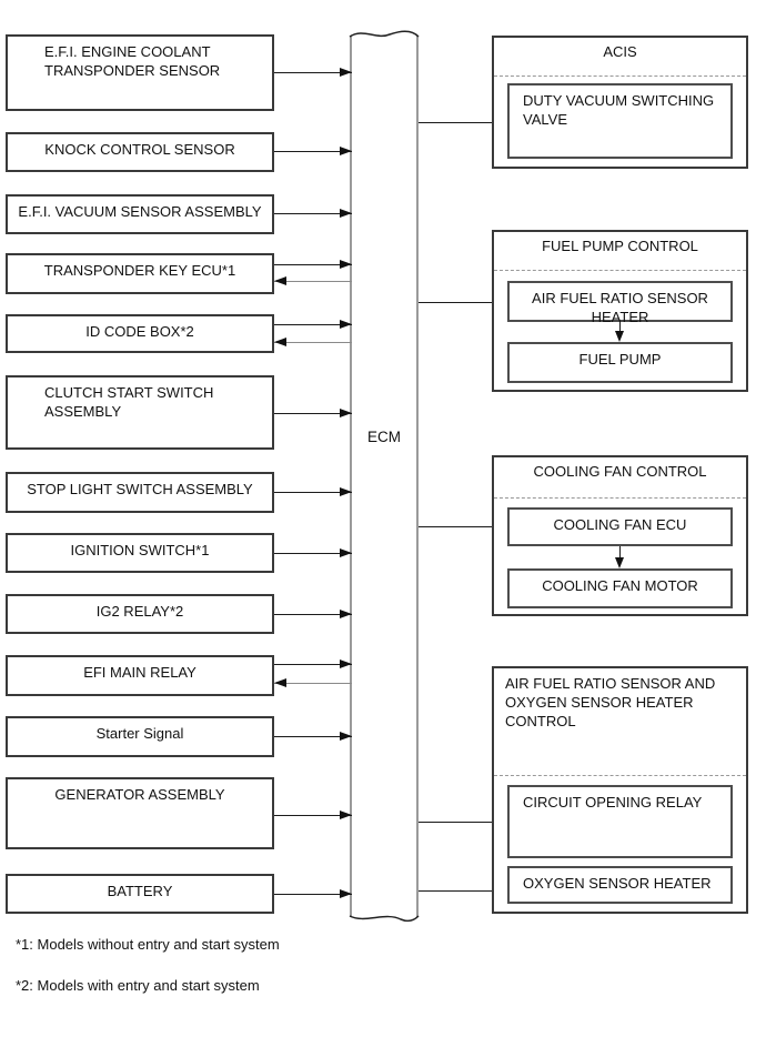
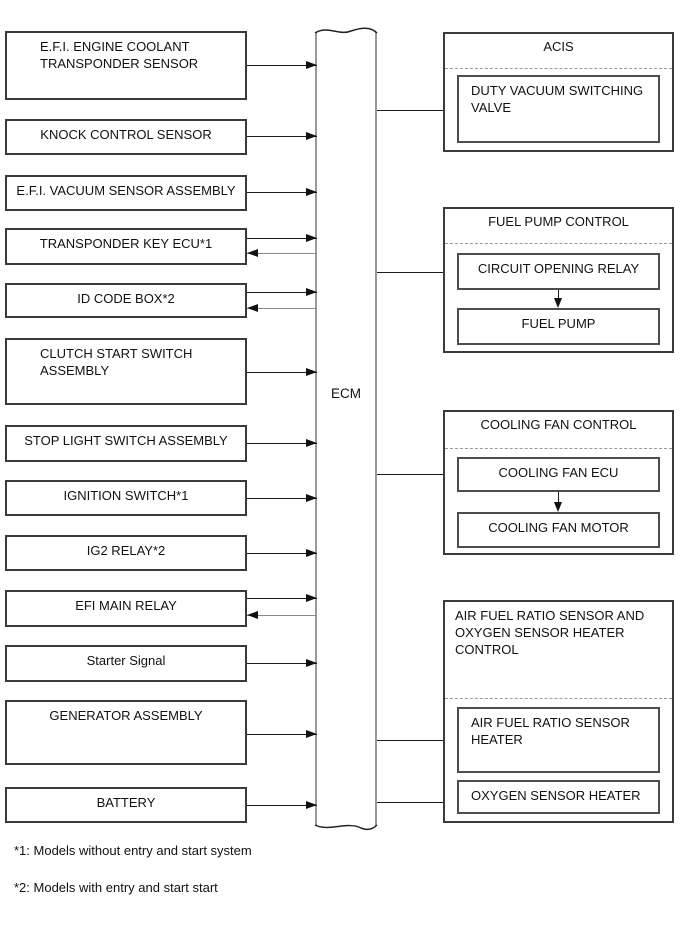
  E.F.I. ENGINE COOLANT TRANSPONDER SENSOR
  KNOCK CONTROL SENSOR
  E.F.I. VACUUM SENSOR ASSEMBLY
  TRANSPONDER KEY ECU*1
  ID CODE BOX*2
  CLUTCH START SWITCH ASSEMBLY
  STOP LIGHT SWITCH ASSEMBLY
  IGNITION SWITCH*1
  IG2 RELAY*2
  EFI MAIN RELAY
  Starter Signal
  GENERATOR ASSEMBLY
  BATTERY
  ECM
  ACIS
  DUTY VACUUM SWITCHING VALVE
  FUEL PUMP CONTROL
- AIR FUEL RATIO SENSOR HEATER
+ CIRCUIT OPENING RELAY
  FUEL PUMP
  COOLING FAN CONTROL
  COOLING FAN ECU
  COOLING FAN MOTOR
  AIR FUEL RATIO SENSOR AND OXYGEN SENSOR HEATER CONTROL
- CIRCUIT OPENING RELAY
+ AIR FUEL RATIO SENSOR HEATER
  OXYGEN SENSOR HEATER
  *1: Models without entry and start system
- *2: Models with entry and start system
+ *2: Models with entry and start start
